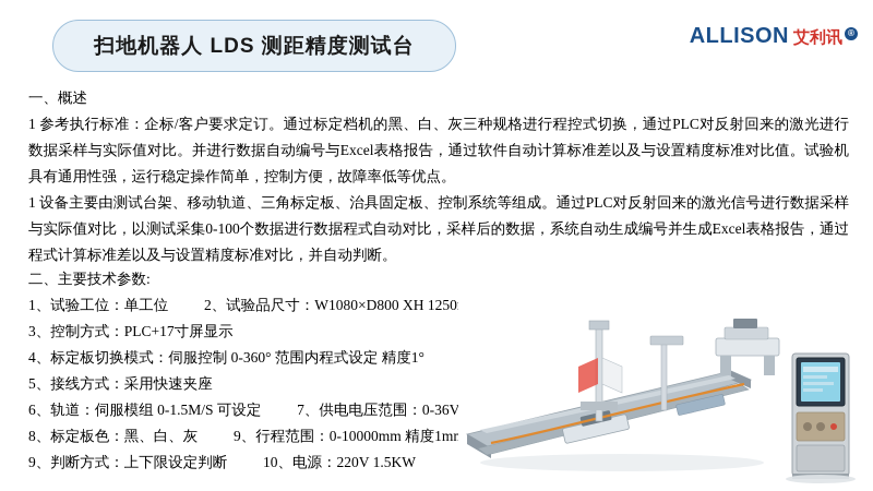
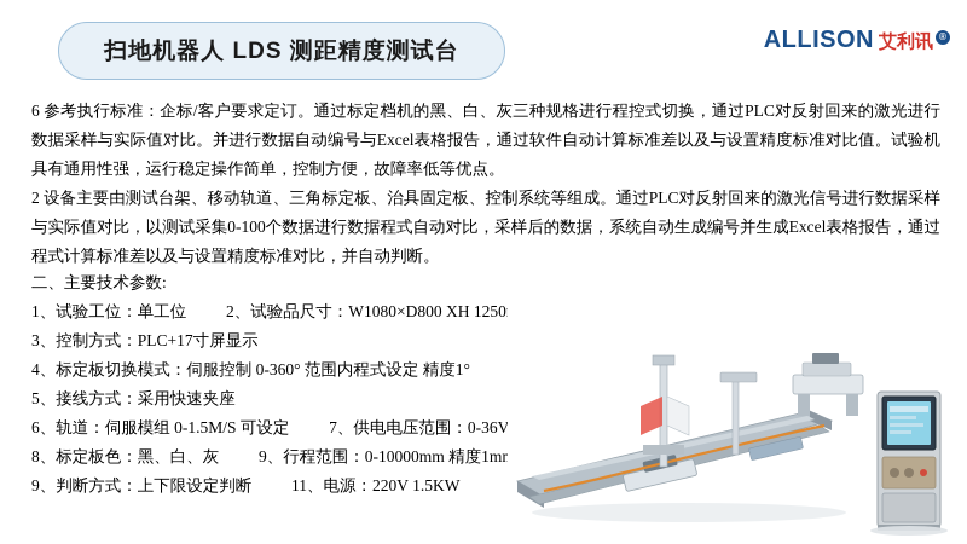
  扫地机器人 LDS 测距精度测试台
  ALLISON
  艾利讯
  ®
- 一、概述
- 1 参考执行标准：企标/客户要求定订。通过标定档机的黑、白、灰三种规格进行程控式切换，通过PLC对反射回来的激光进行数据采样与实际值对比。并进行数据自动编号与Excel表格报告，通过软件自动计算标准差以及与设置精度标准对比值。试验机具有通用性强，运行稳定操作简单，控制方便，故障率低等优点。
+ 6 参考执行标准：企标/客户要求定订。通过标定档机的黑、白、灰三种规格进行程控式切换，通过PLC对反射回来的激光进行数据采样与实际值对比。并进行数据自动编号与Excel表格报告，通过软件自动计算标准差以及与设置精度标准对比值。试验机具有通用性强，运行稳定操作简单，控制方便，故障率低等优点。
- 1 设备主要由测试台架、移动轨道、三角标定板、治具固定板、控制系统等组成。通过PLC对反射回来的激光信号进行数据采样与实际值对比，以测试采集0-100个数据进行数据程式自动对比，采样后的数据，系统自动生成编号并生成Excel表格报告，通过程式计算标准差以及与设置精度标准对比，并自动判断。
+ 2 设备主要由测试台架、移动轨道、三角标定板、治具固定板、控制系统等组成。通过PLC对反射回来的激光信号进行数据采样与实际值对比，以测试采集0-100个数据进行数据程式自动对比，采样后的数据，系统自动生成编号并生成Excel表格报告，通过程式计算标准差以及与设置精度标准对比，并自动判断。
  二、主要技术参数:
  1、试验工位：单工位 2、试验品尺寸：W1080×D800 XH 1250
  3、控制方式：PLC+17寸屏显示
  4、标定板切换模式：伺服控制 0-360° 范围内程式设定 精度1°
  5、接线方式：采用快速夹座
  6、轨道：伺服模组 0-1.5M/S 可设定 7、供电电压范围：0-36V
  8、标定板色：黑、白、灰 9、行程范围：0-10000mm 精度1m
- 9、判断方式：上下限设定判断 10、电源：220V 1.5KW
+ 9、判断方式：上下限设定判断 11、电源：220V 1.5KW
